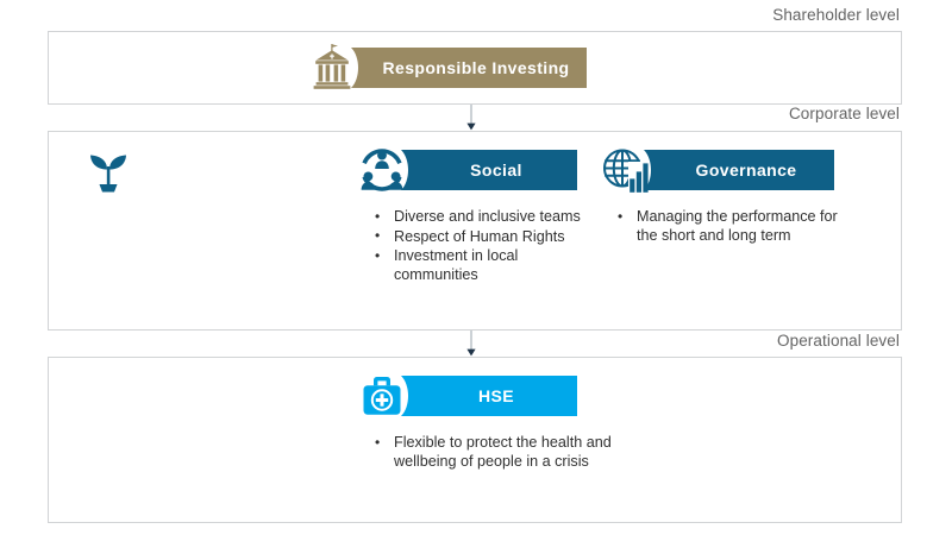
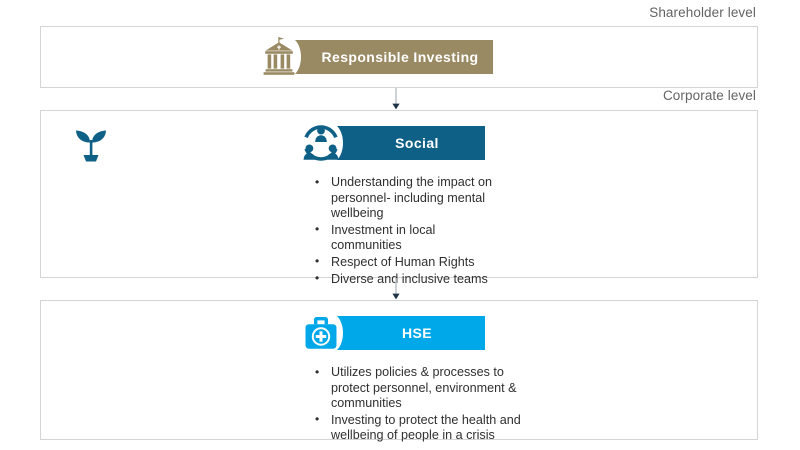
  Shareholder level
  Corporate level
- Operational level
  Responsible Investing
  Social
+ Understanding the impact on personnel- including mental wellbeing
- Diverse and inclusive teams
+ Investment in local communities
  Respect of Human Rights
- Investment in local communities
+ Diverse and inclusive teams
- Governance
- Managing the performance for the short and long term
  HSE
+ Utilizes policies & processes to protect personnel, environment & communities
- Flexible to protect the health and wellbeing of people in a crisis
+ Investing to protect the health and wellbeing of people in a crisis
